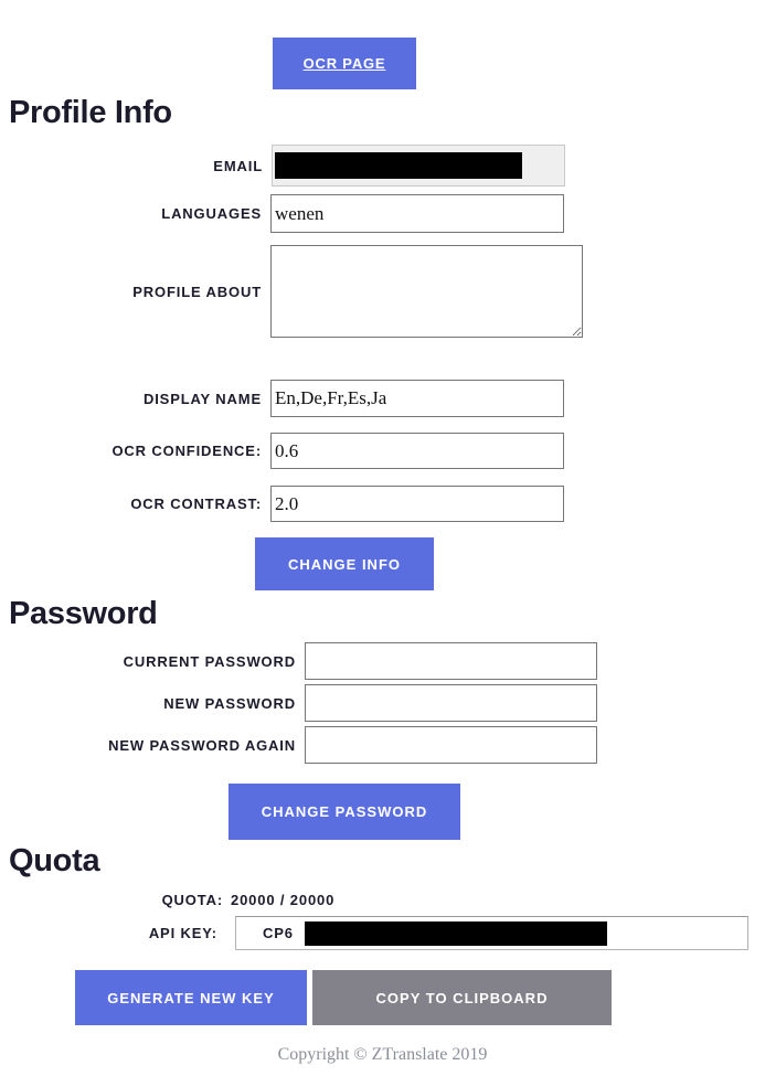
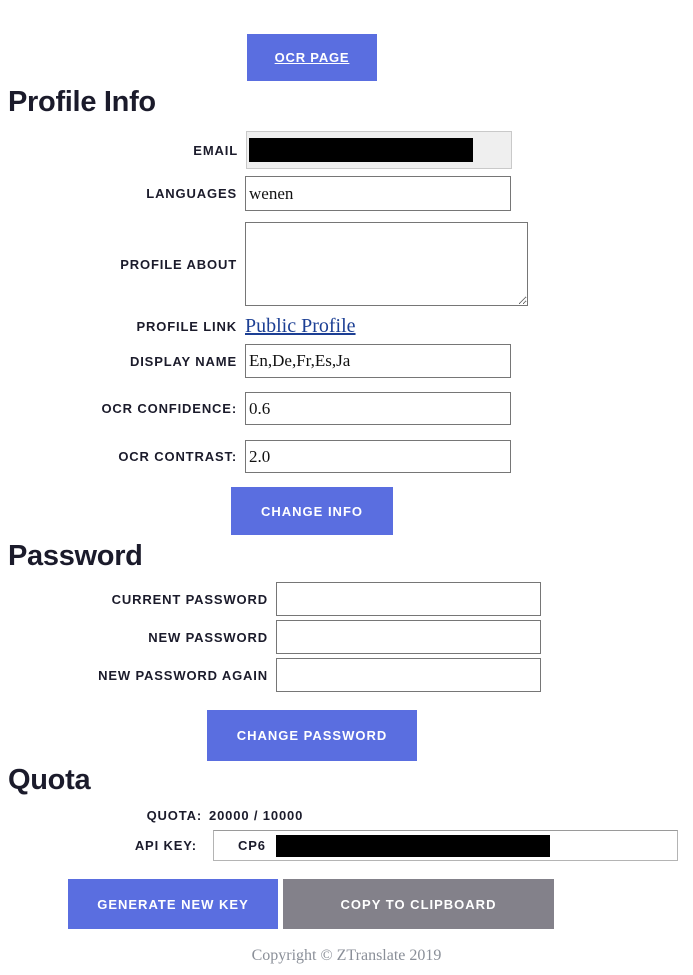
  OCR PAGE
  Profile Info
  EMAIL
  LANGUAGES
  wenen
  PROFILE ABOUT
+ PROFILE LINK
+ Public Profile
  DISPLAY NAME
  En,De,Fr,Es,Ja
  OCR CONFIDENCE:
  0.6
  OCR CONTRAST:
  2.0
  CHANGE INFO
  Password
  CURRENT PASSWORD
  NEW PASSWORD
  NEW PASSWORD AGAIN
  CHANGE PASSWORD
  Quota
  QUOTA:
- 20000 / 20000
+ 20000 / 10000
  API KEY:
  CP6
  GENERATE NEW KEY
  COPY TO CLIPBOARD
  Copyright © ZTranslate 2019
